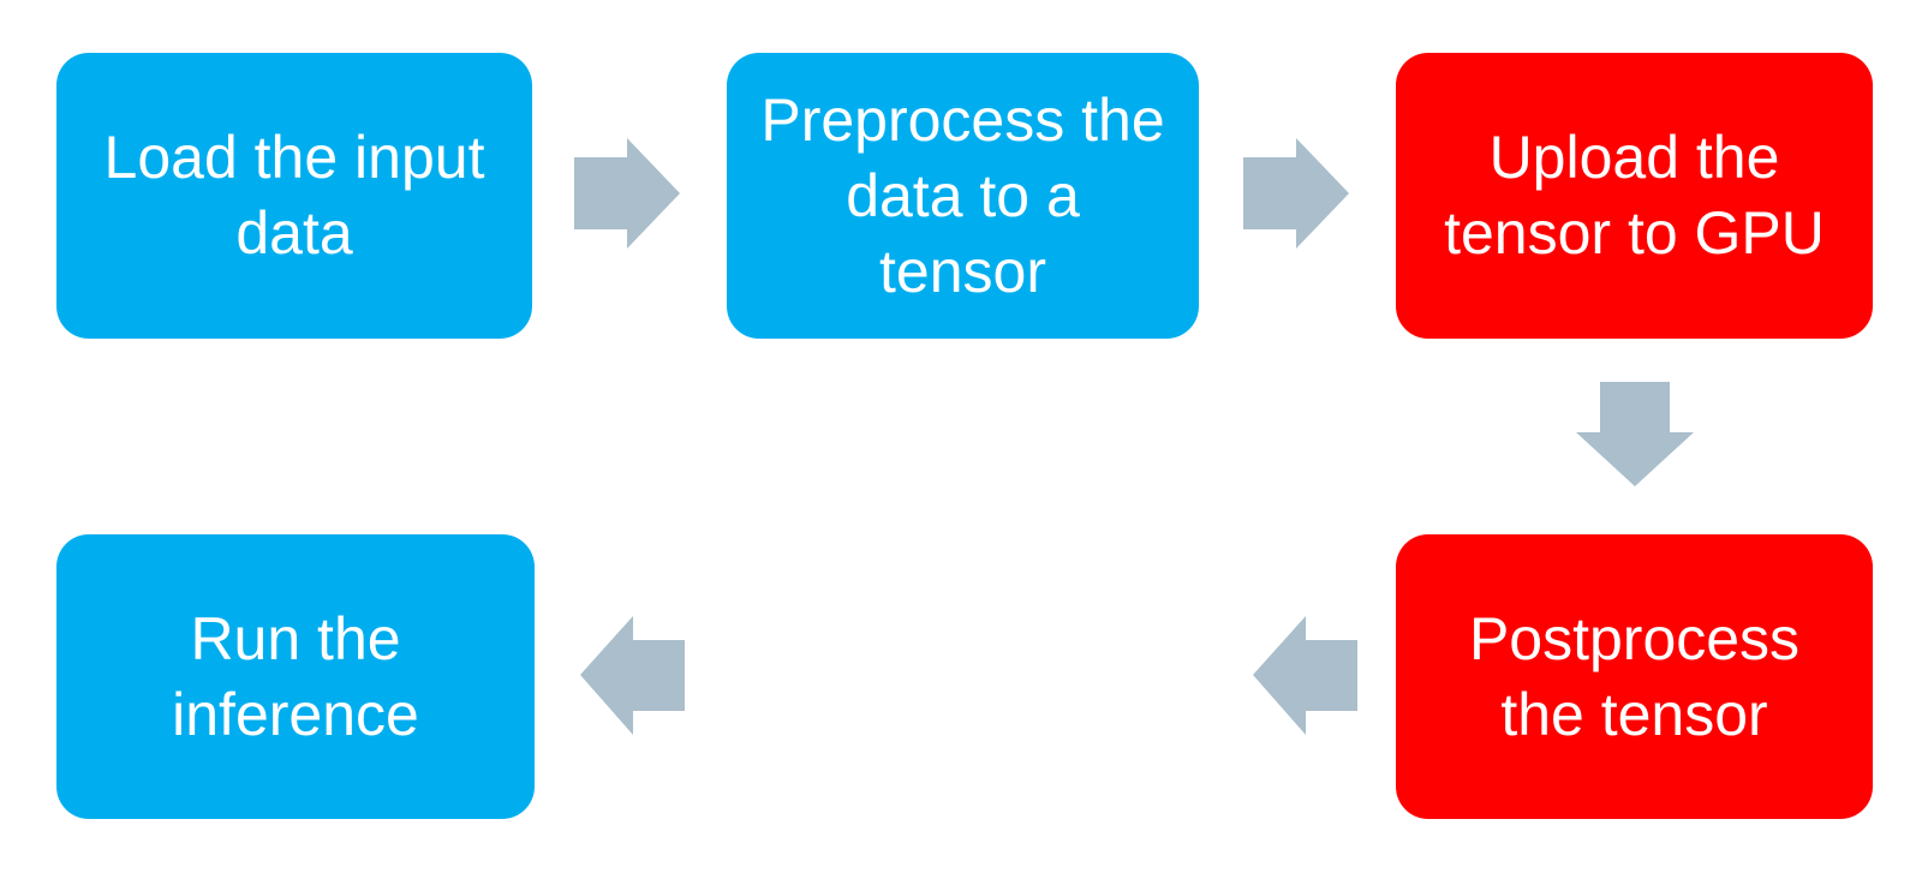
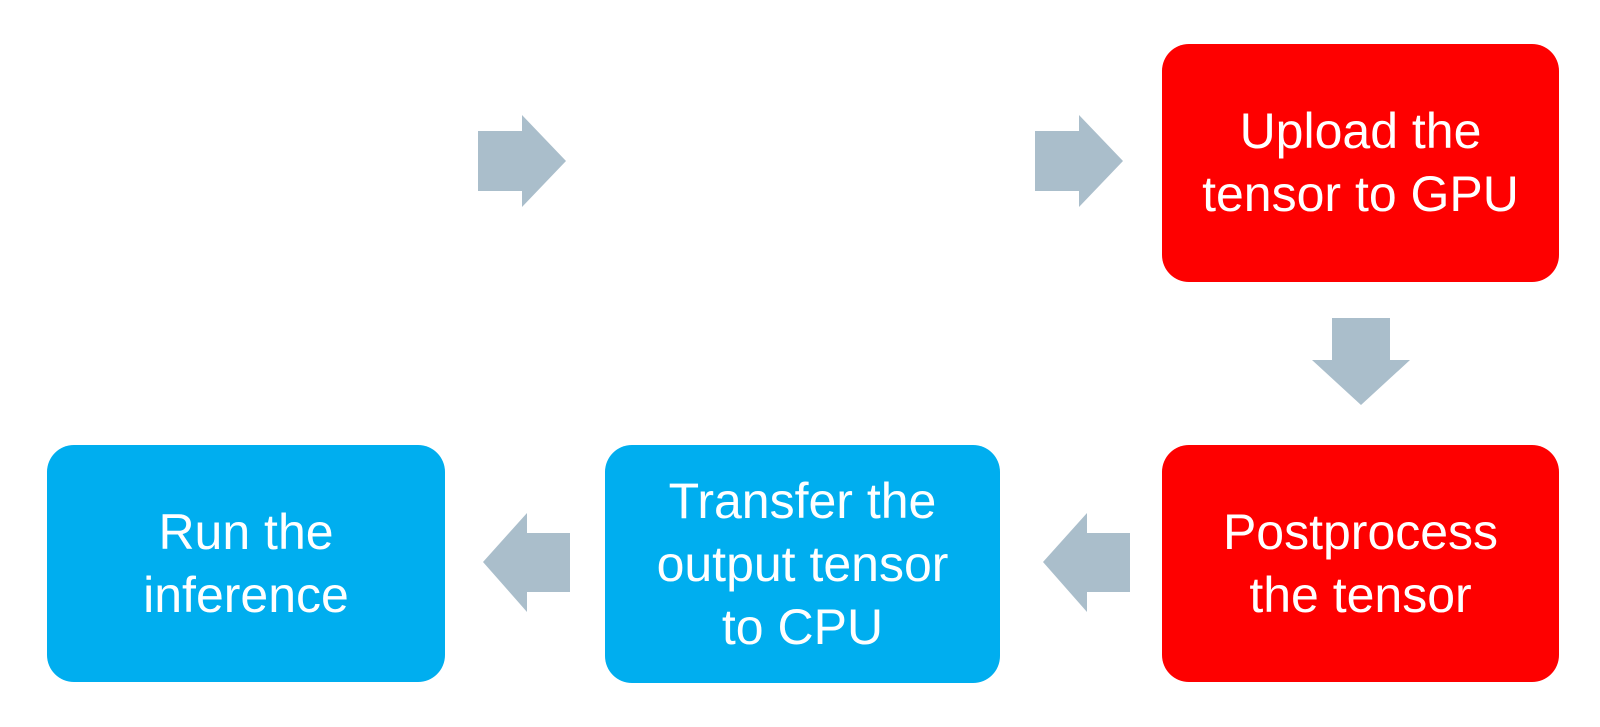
- Load the input data
- Preprocess the data to a tensor
  Upload the tensor to GPU
  Postprocess the tensor
+ Transfer the output tensor to CPU
  Run the inference
